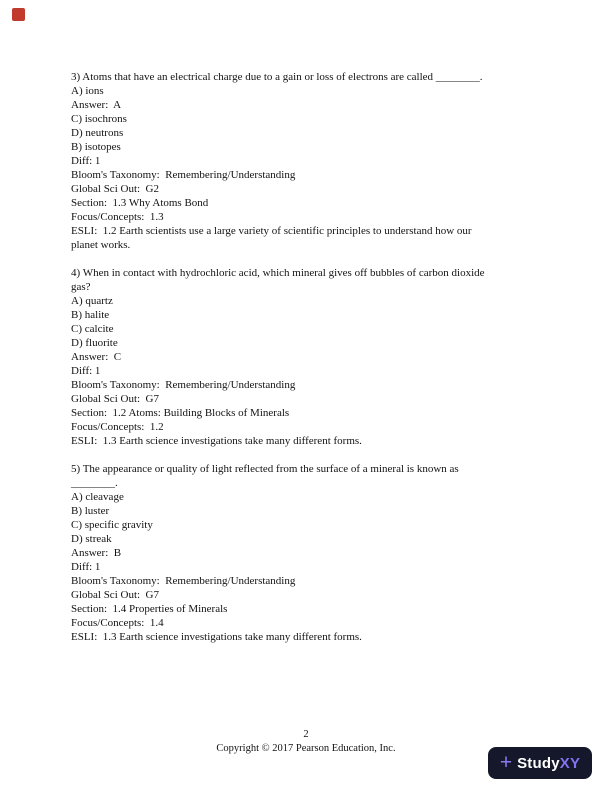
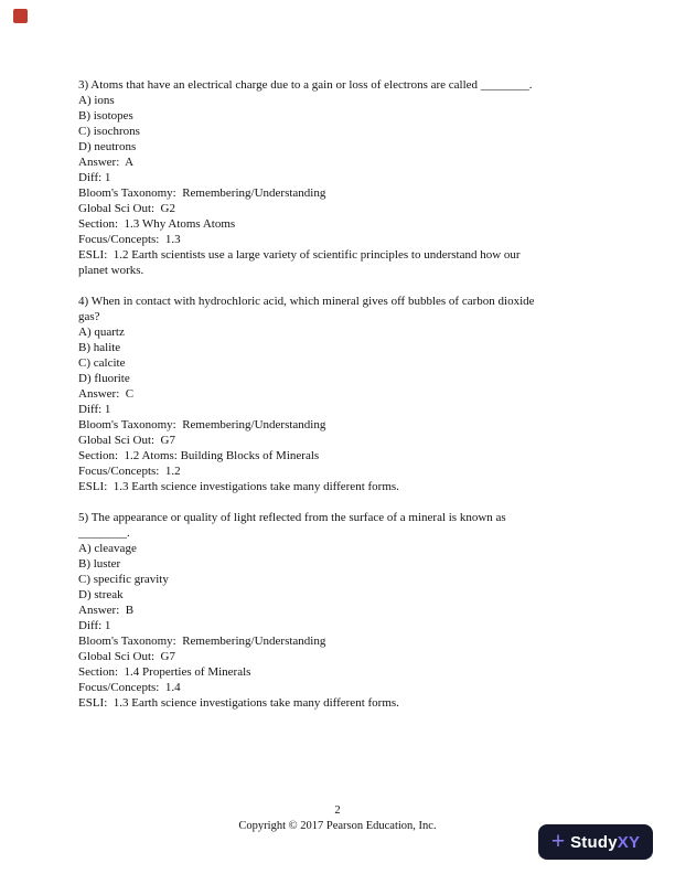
  3) Atoms that have an electrical charge due to a gain or loss of electrons are called ________.
  A) ions
- Answer: A
+ B) isotopes
  C) isochrons
  D) neutrons
- B) isotopes
+ Answer: A
  Diff: 1
  Bloom's Taxonomy: Remembering/Understanding
  Global Sci Out: G2
- Section: 1.3 Why Atoms Bond
+ Section: 1.3 Why Atoms Atoms
  Focus/Concepts: 1.3
  ESLI: 1.2 Earth scientists use a large variety of scientific principles to understand how our
  planet works.
  4) When in contact with hydrochloric acid, which mineral gives off bubbles of carbon dioxide
  gas?
  A) quartz
  B) halite
  C) calcite
  D) fluorite
  Answer: C
  Diff: 1
  Bloom's Taxonomy: Remembering/Understanding
  Global Sci Out: G7
  Section: 1.2 Atoms: Building Blocks of Minerals
  Focus/Concepts: 1.2
  ESLI: 1.3 Earth science investigations take many different forms.
  5) The appearance or quality of light reflected from the surface of a mineral is known as
  ________.
  A) cleavage
  B) luster
  C) specific gravity
  D) streak
  Answer: B
  Diff: 1
  Bloom's Taxonomy: Remembering/Understanding
  Global Sci Out: G7
  Section: 1.4 Properties of Minerals
  Focus/Concepts: 1.4
  ESLI: 1.3 Earth science investigations take many different forms.
  2
  Copyright © 2017 Pearson Education, Inc.
  +
  StudyXY
